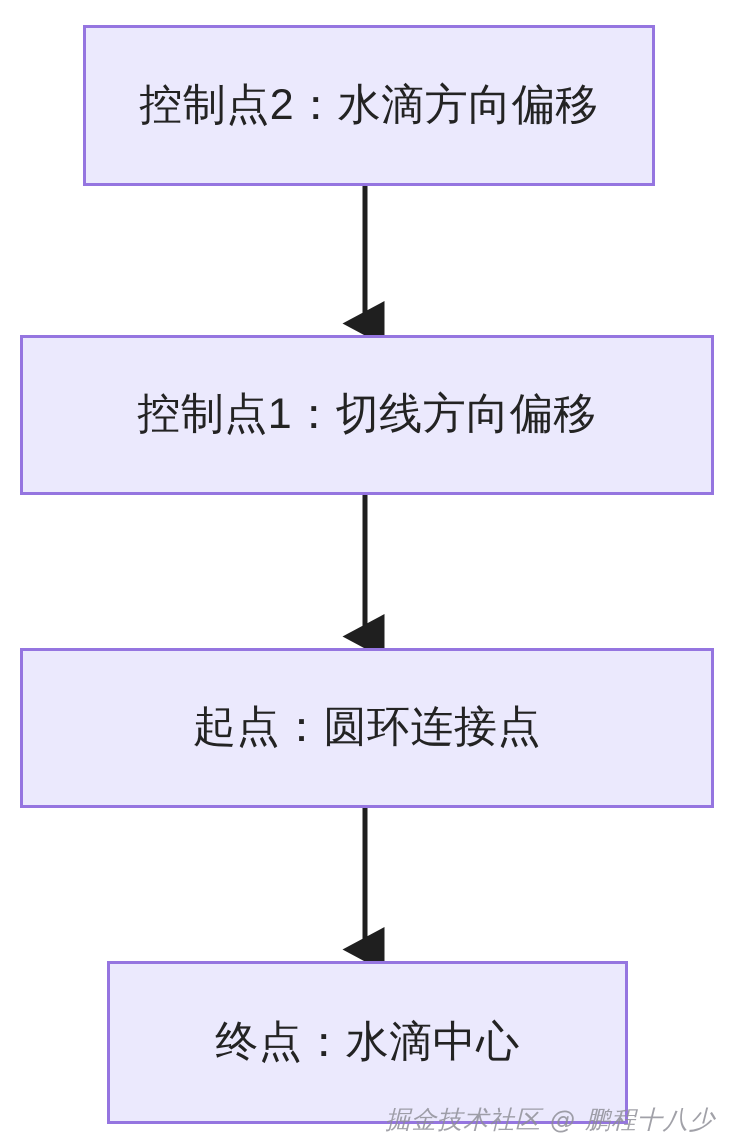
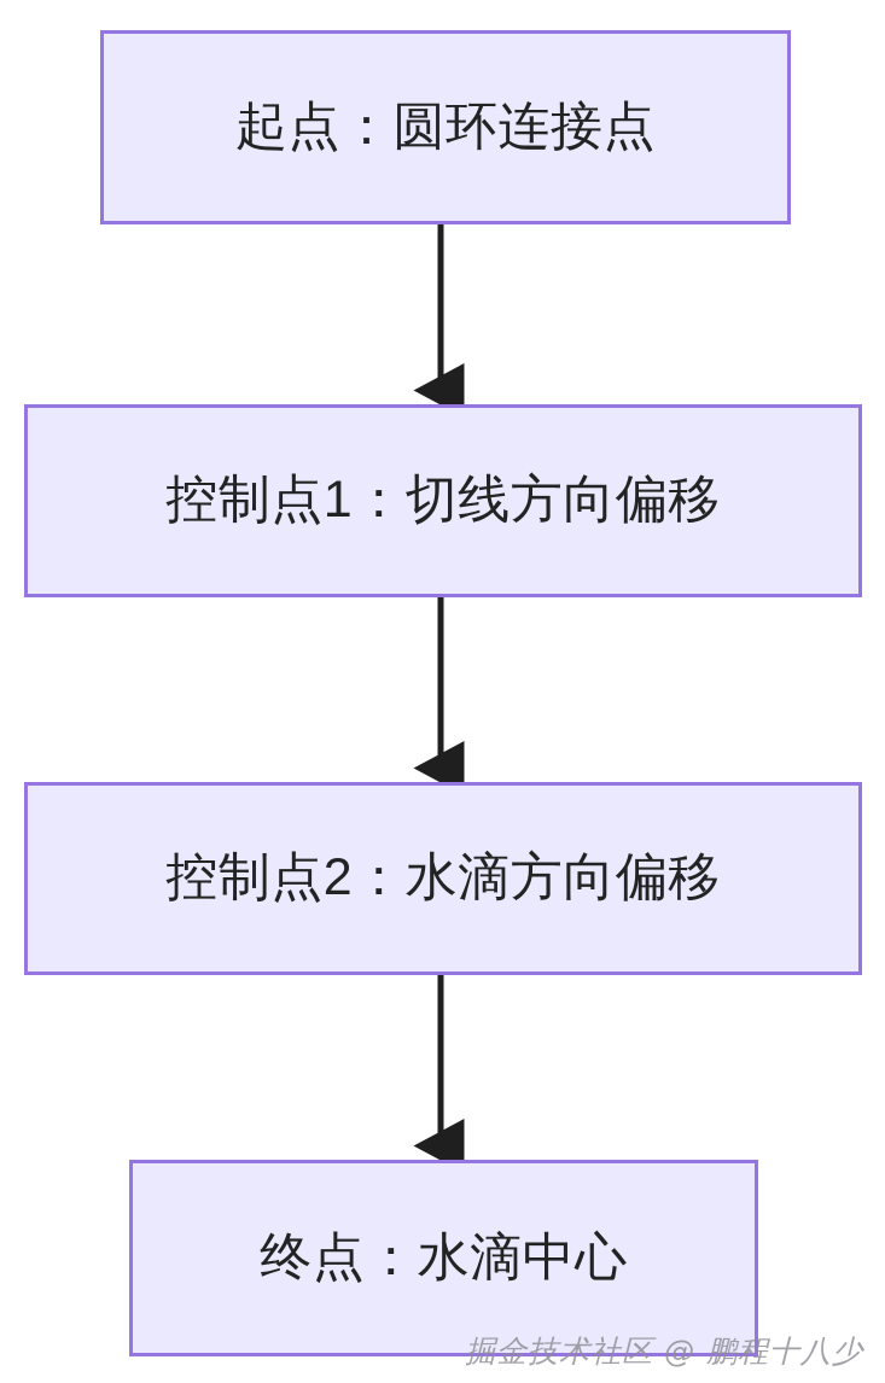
- 控制点2：水滴方向偏移
+ 起点：圆环连接点
  控制点1：切线方向偏移
- 起点：圆环连接点
+ 控制点2：水滴方向偏移
  终点：水滴中心
  掘金技术社区 @ 鹏程十八少
